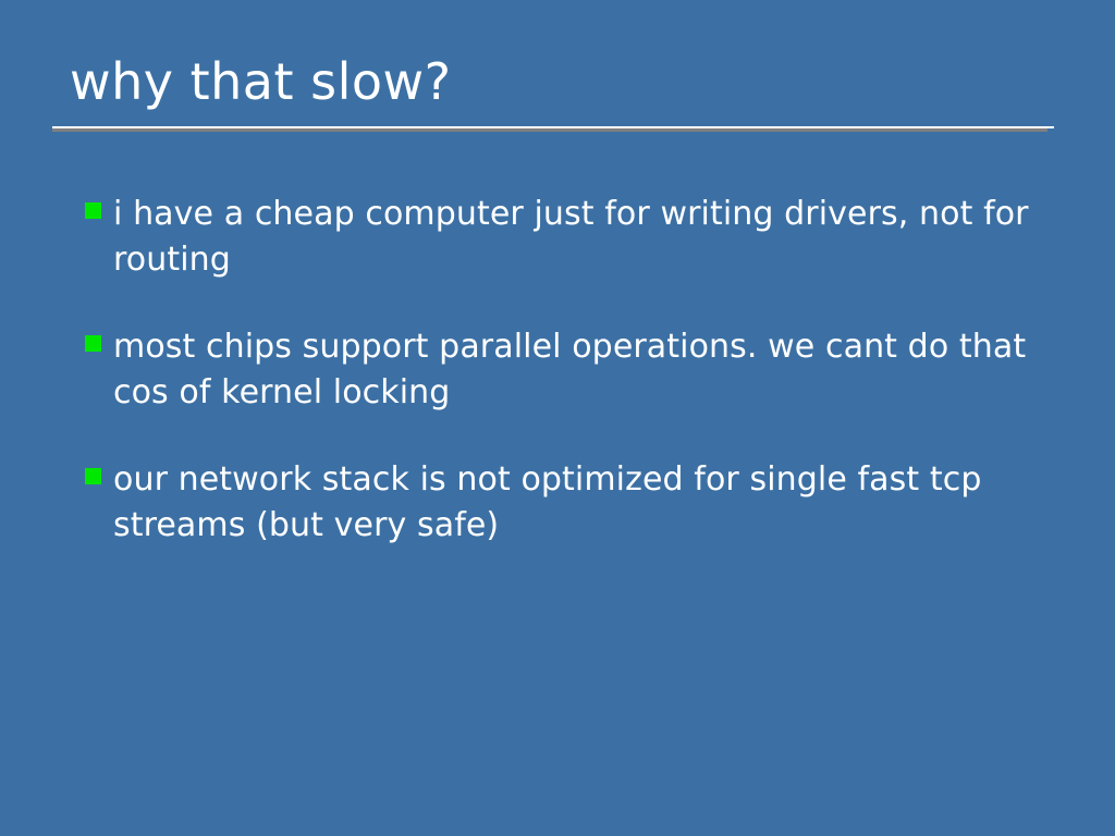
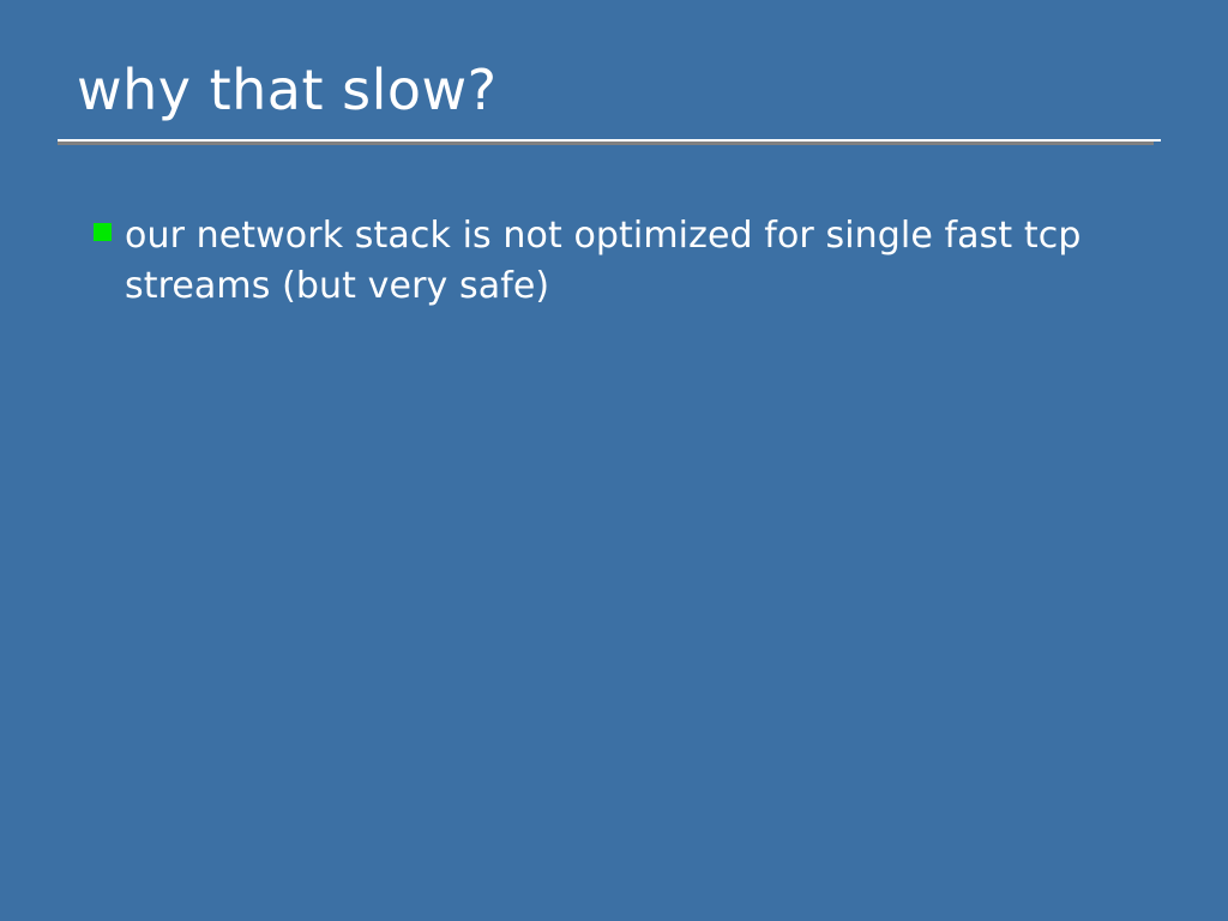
  why that slow?
- i have a cheap computer just for writing drivers, not for routing
- most chips support parallel operations. we cant do that cos of kernel locking
  our network stack is not optimized for single fast tcp streams (but very safe)
